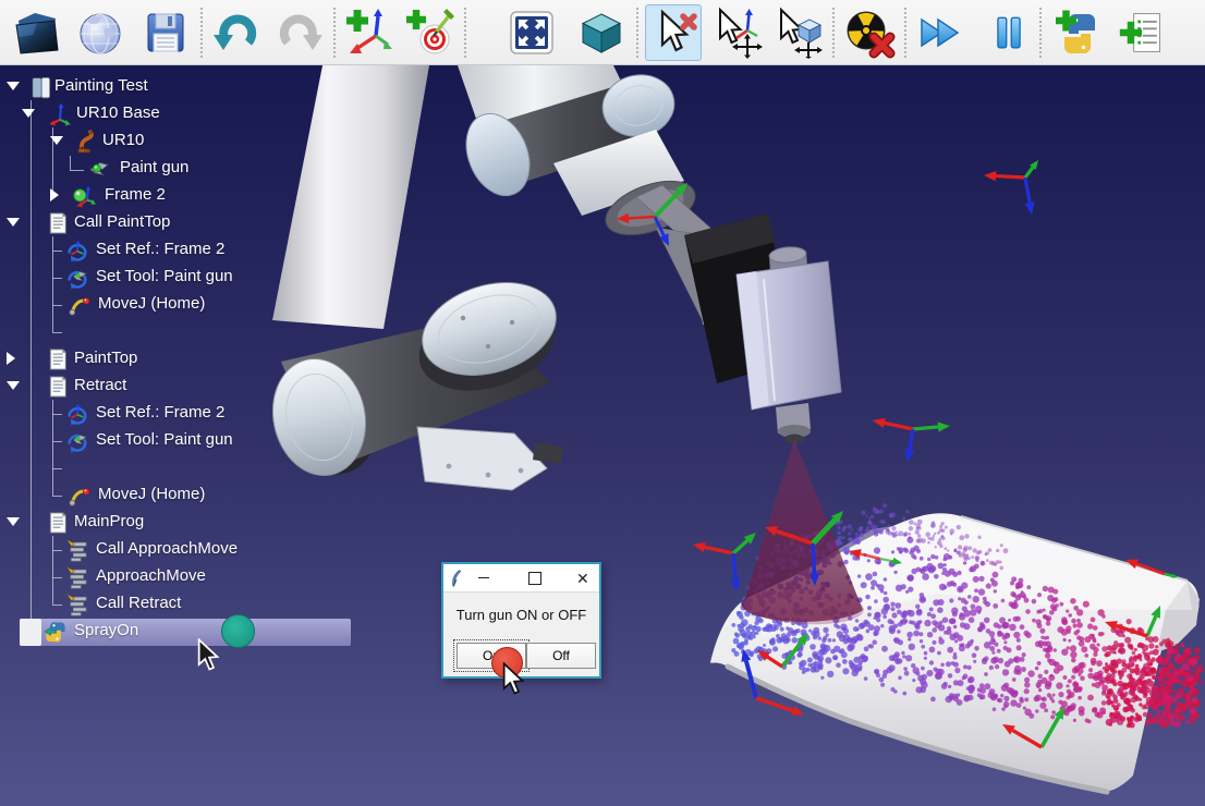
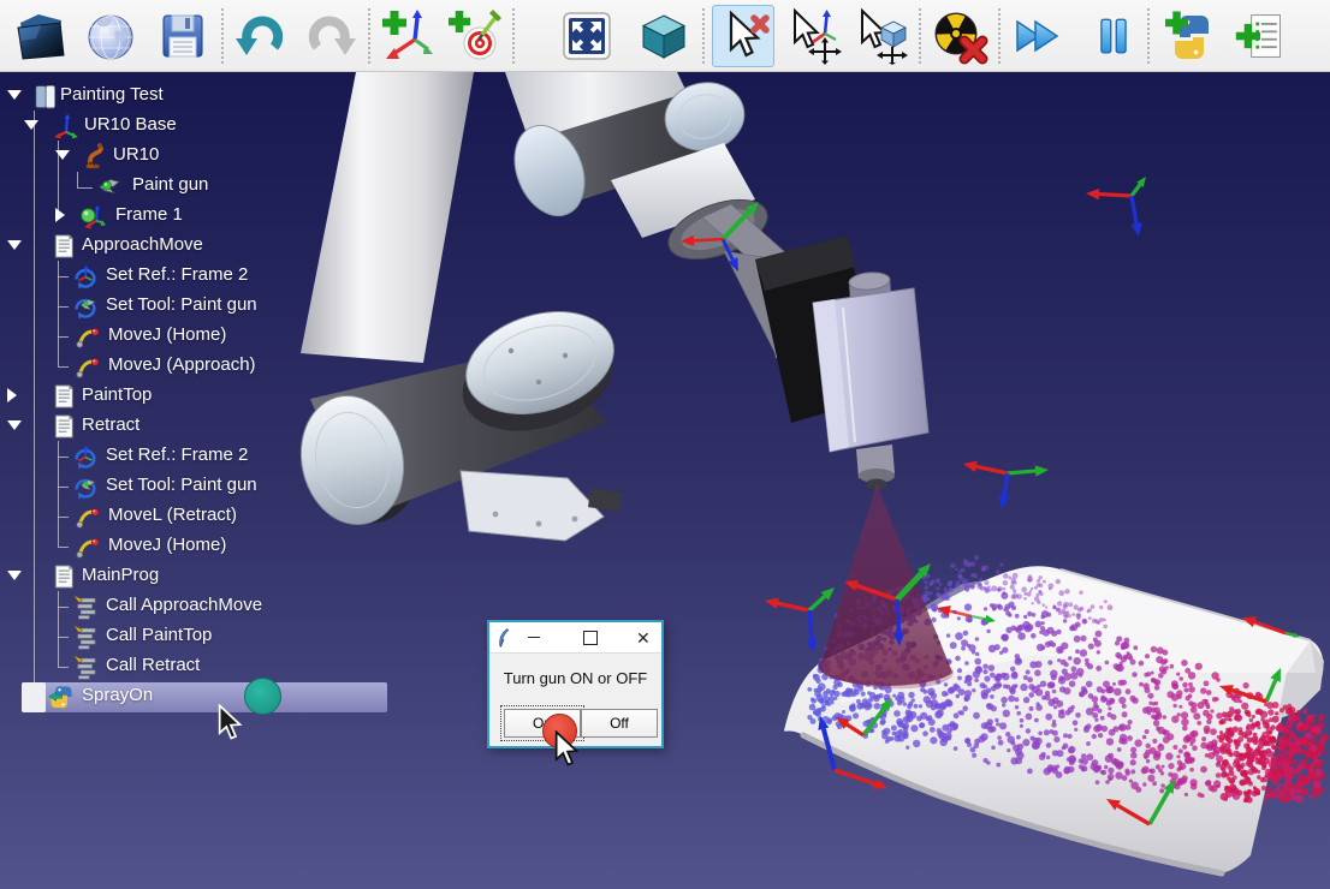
  Painting Test
  UR10 Base
  UR10
  Paint gun
- Frame 2
+ Frame 1
- Call PaintTop
+ ApproachMove
  Set Ref.: Frame 2
  Set Tool: Paint gun
  MoveJ (Home)
+ MoveJ (Approach)
  PaintTop
  Retract
  Set Ref.: Frame 2
  Set Tool: Paint gun
+ MoveL (Retract)
  MoveJ (Home)
  MainProg
  Call ApproachMove
- ApproachMove
+ Call PaintTop
  Call Retract
  SprayOn
  ✕
  Turn gun ON or OFF
  Off
